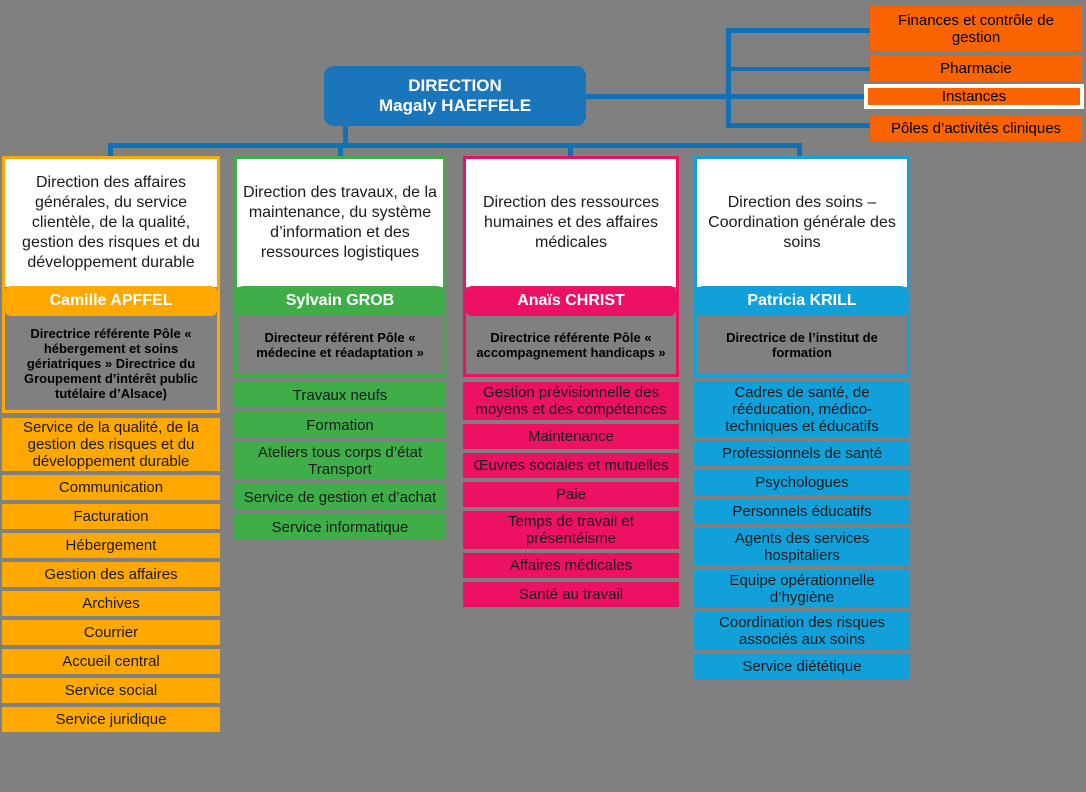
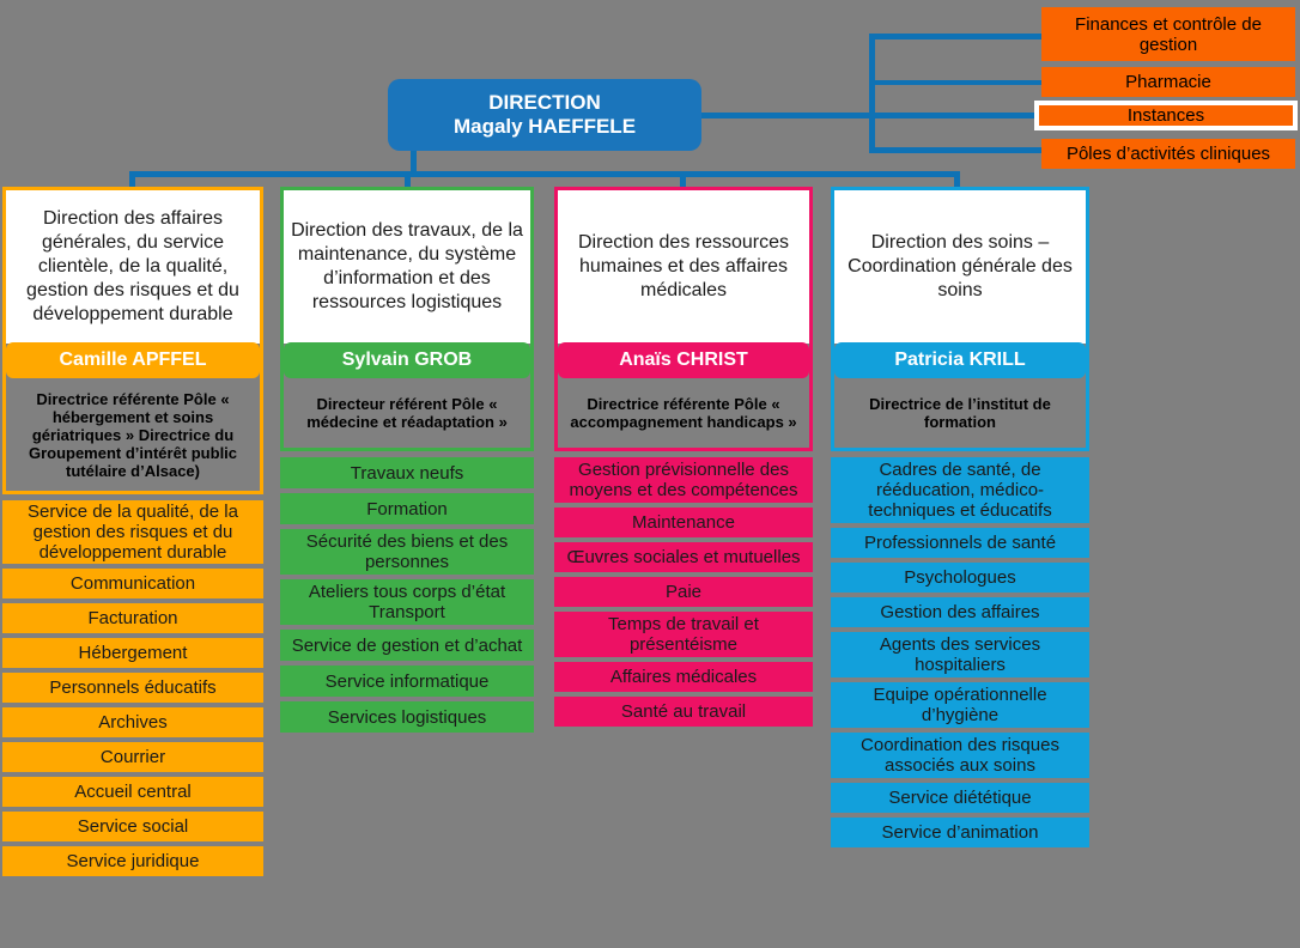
  DIRECTION
  Magaly HAEFFELE
  Finances et contrôle de gestion
  Pharmacie
  Instances
  Pôles d’activités cliniques
  Direction des affaires générales, du service clientèle, de la qualité, gestion des risques et du développement durable
  Camille APFFEL
  Directrice référente Pôle « hébergement et soins gériatriques » Directrice du Groupement d’intérêt public tutélaire d’Alsace)
  Service de la qualité, de la gestion des risques et du développement durable
  Communication
  Facturation
  Hébergement
- Gestion des affaires
+ Personnels éducatifs
  Archives
  Courrier
  Accueil central
  Service social
  Service juridique
  Direction des travaux, de la maintenance, du système d’information et des ressources logistiques
  Sylvain GROB
  Directeur référent Pôle « médecine et réadaptation »
  Travaux neufs
  Formation
+ Sécurité des biens et des personnes
  Ateliers tous corps d’état Transport
  Service de gestion et d’achat
  Service informatique
+ Services logistiques
  Direction des ressources humaines et des affaires médicales
  Anaïs CHRIST
  Directrice référente Pôle « accompagnement handicaps »
  Gestion prévisionnelle des moyens et des compétences
  Maintenance
  Œuvres sociales et mutuelles
  Paie
  Temps de travail et présentéisme
  Affaires médicales
  Santé au travail
  Direction des soins – Coordination générale des soins
  Patricia KRILL
  Directrice de l’institut de formation
  Cadres de santé, de rééducation, médico-techniques et éducatifs
  Professionnels de santé
  Psychologues
- Personnels éducatifs
+ Gestion des affaires
  Agents des services hospitaliers
  Equipe opérationnelle d’hygiène
  Coordination des risques associés aux soins
  Service diététique
+ Service d’animation
